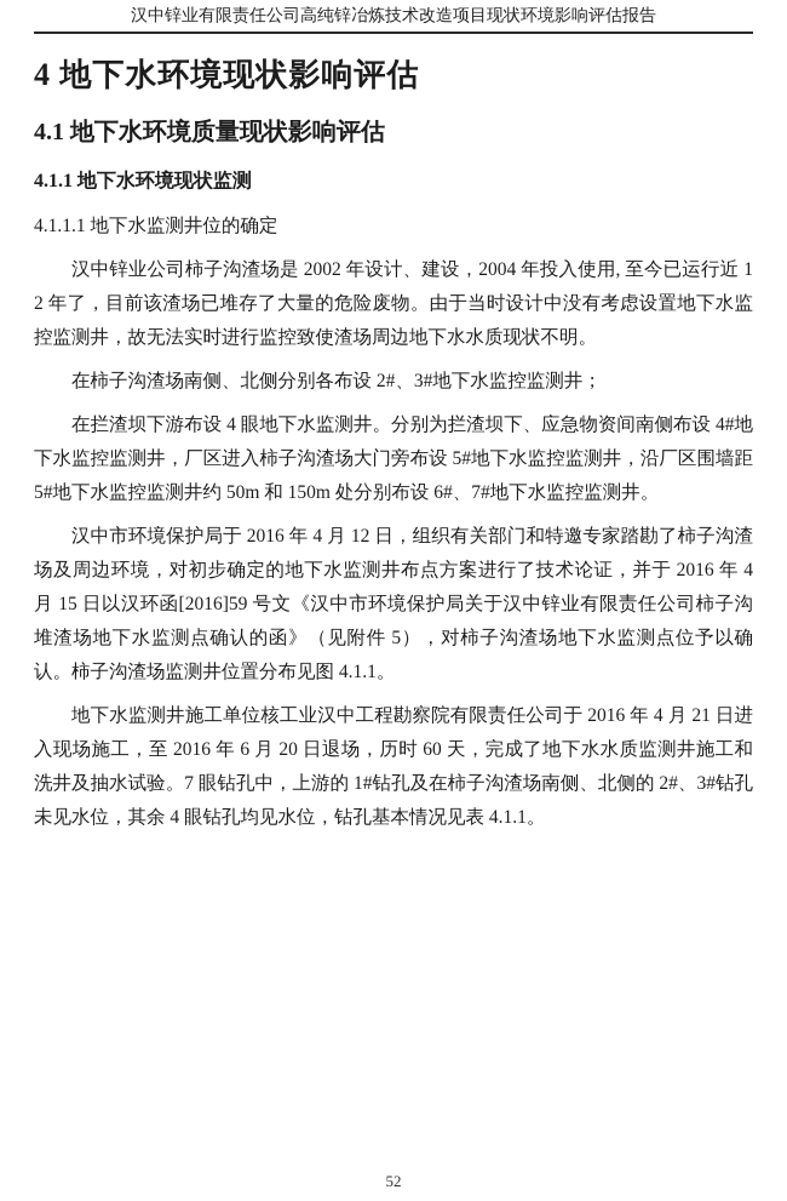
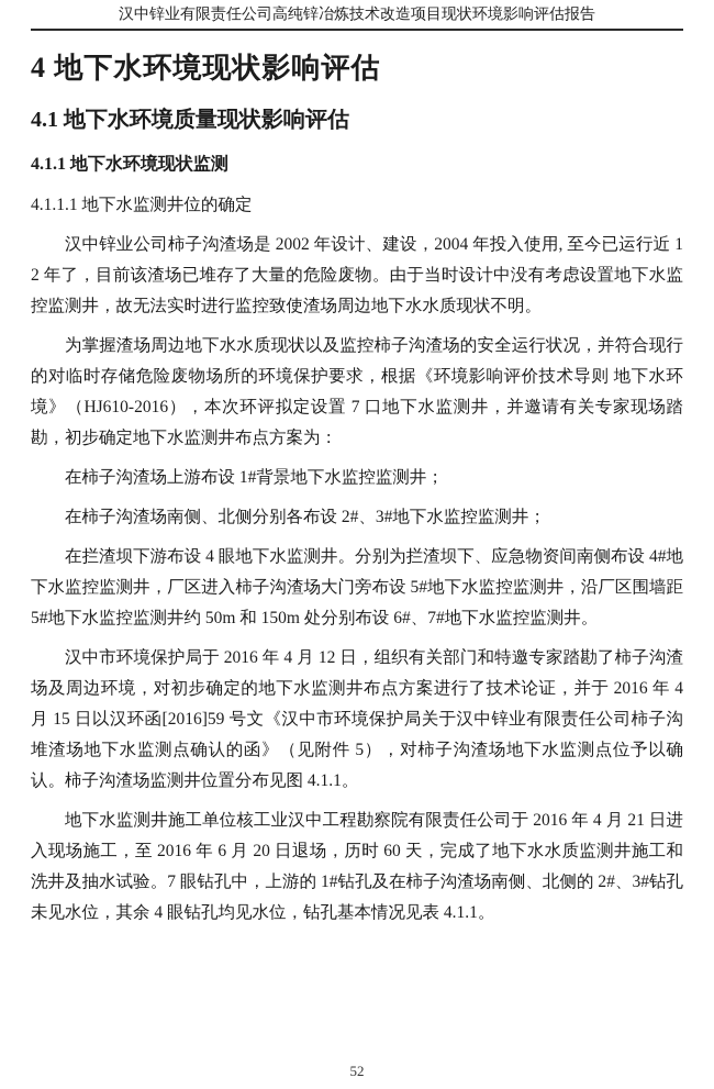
  汉中锌业有限责任公司高纯锌冶炼技术改造项目现状环境影响评估报告
  4 地下水环境现状影响评估
  4.1 地下水环境质量现状影响评估
  4.1.1 地下水环境现状监测
  4.1.1.1 地下水监测井位的确定
  汉中锌业公司柿子沟渣场是 2002 年设计、建设，2004 年投入使用, 至今已运行近 12 年了，目前该渣场已堆存了大量的危险废物。由于当时设计中没有考虑设置地下水监控监测井，故无法实时进行监控致使渣场周边地下水水质现状不明。
+ 为掌握渣场周边地下水水质现状以及监控柿子沟渣场的安全运行状况，并符合现行的对临时存储危险废物场所的环境保护要求，根据《环境影响评价技术导则 地下水环境》（HJ610-2016），本次环评拟定设置 7 口地下水监测井，并邀请有关专家现场踏勘，初步确定地下水监测井布点方案为：
+ 在柿子沟渣场上游布设 1#背景地下水监控监测井；
  在柿子沟渣场南侧、北侧分别各布设 2#、3#地下水监控监测井；
  在拦渣坝下游布设 4 眼地下水监测井。分别为拦渣坝下、应急物资间南侧布设 4#地下水监控监测井，厂区进入柿子沟渣场大门旁布设 5#地下水监控监测井，沿厂区围墙距 5#地下水监控监测井约 50m 和 150m 处分别布设 6#、7#地下水监控监测井。
  汉中市环境保护局于 2016 年 4 月 12 日，组织有关部门和特邀专家踏勘了柿子沟渣场及周边环境，对初步确定的地下水监测井布点方案进行了技术论证，并于 2016 年 4 月 15 日以汉环函[2016]59 号文《汉中市环境保护局关于汉中锌业有限责任公司柿子沟堆渣场地下水监测点确认的函》（见附件 5），对柿子沟渣场地下水监测点位予以确认。柿子沟渣场监测井位置分布见图 4.1.1。
  地下水监测井施工单位核工业汉中工程勘察院有限责任公司于 2016 年 4 月 21 日进入现场施工，至 2016 年 6 月 20 日退场，历时 60 天，完成了地下水水质监测井施工和洗井及抽水试验。7 眼钻孔中，上游的 1#钻孔及在柿子沟渣场南侧、北侧的 2#、3#钻孔未见水位，其余 4 眼钻孔均见水位，钻孔基本情况见表 4.1.1。
  52
